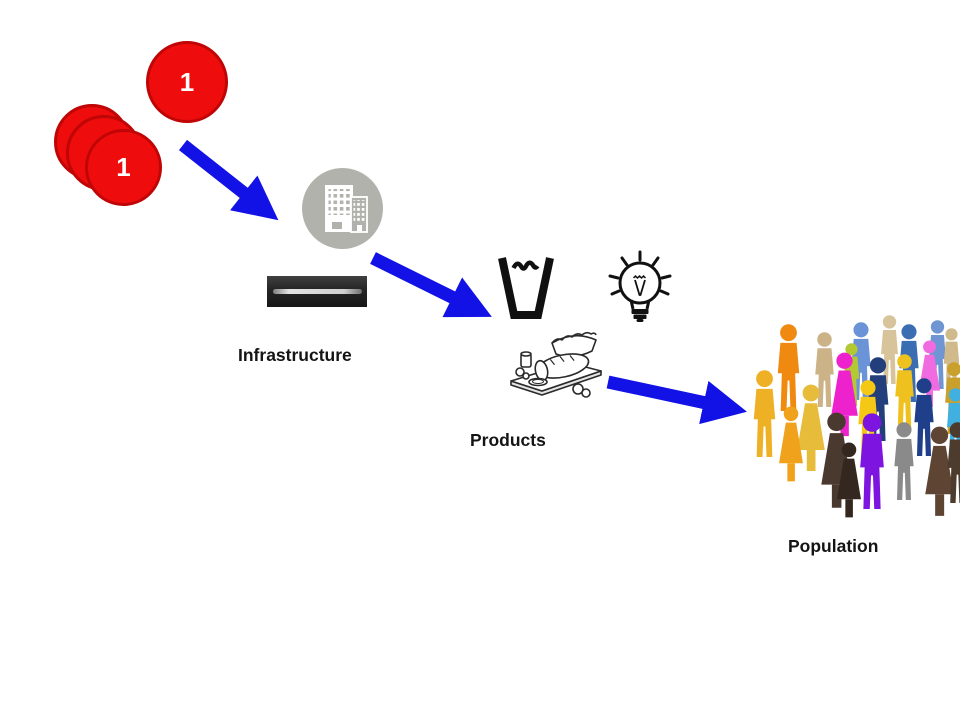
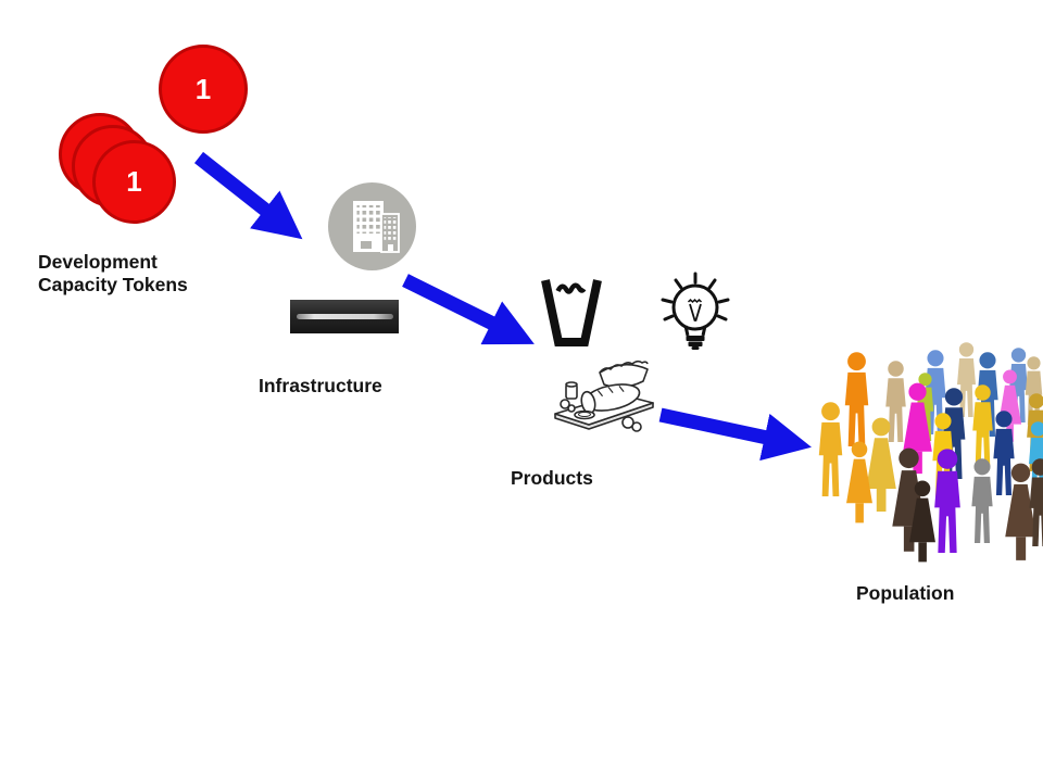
  1
  1
+ Development
+ Capacity Tokens
  Infrastructure
  Products
  Population
